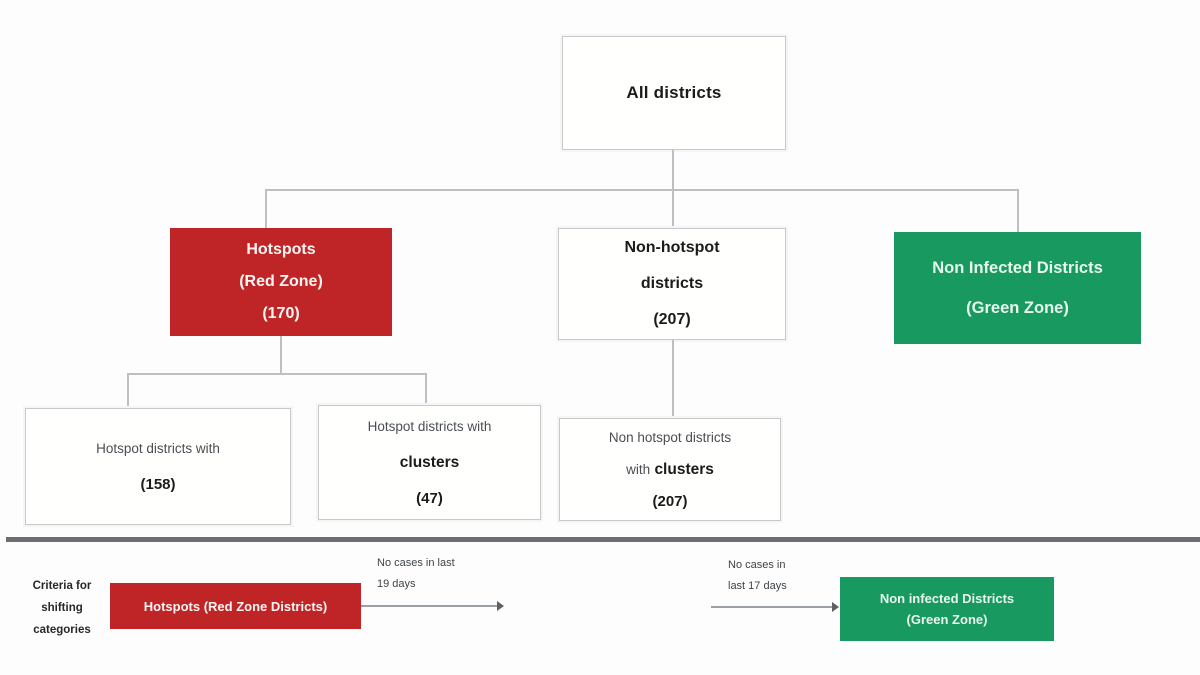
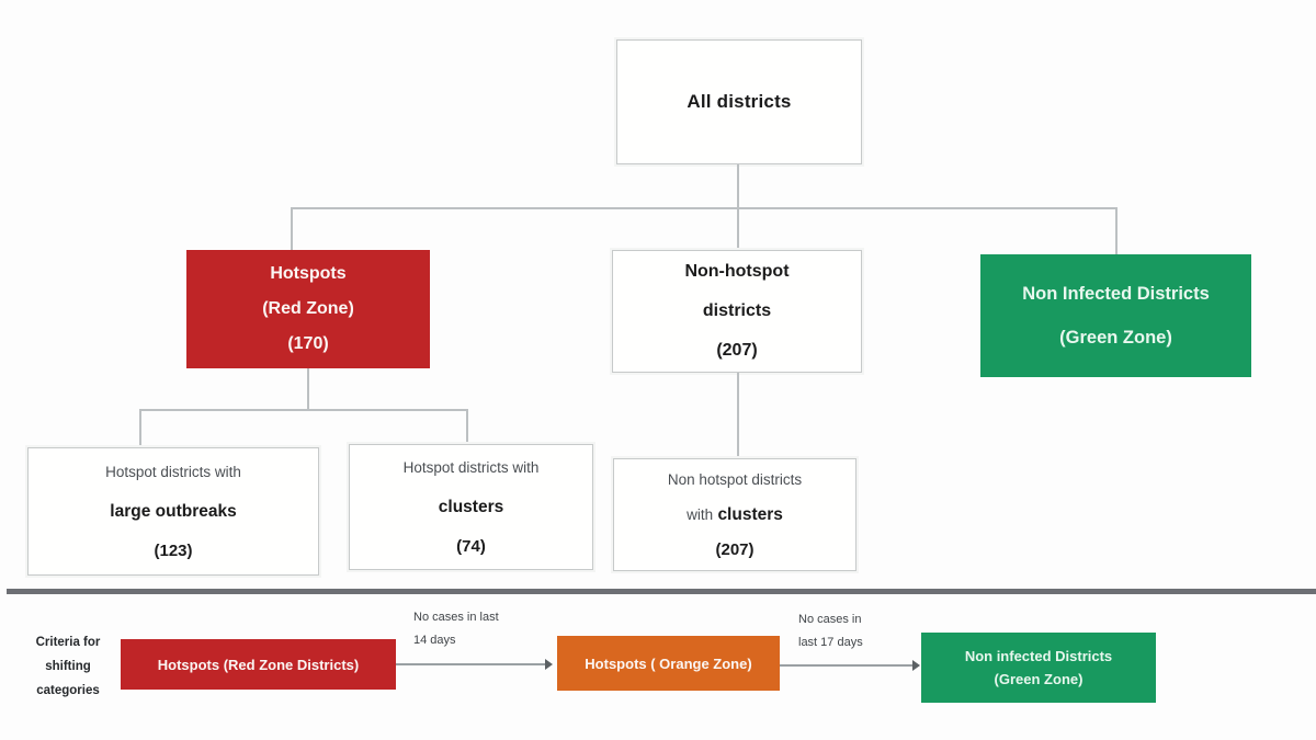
  All districts
  Hotspots
  (Red Zone)
  (170)
  Non-hotspot
  districts
  (207)
  Non Infected Districts
  (Green Zone)
  Hotspot districts with
+ large outbreaks
- (158)
+ (123)
  Hotspot districts with
  clusters
- (47)
+ (74)
  Non hotspot districts
  with clusters
  (207)
  Criteria for
  shifting
  categories
  Hotspots (Red Zone Districts)
  No cases in last
- 19 days
+ 14 days
+ Hotspots ( Orange Zone)
  No cases in
  last 17 days
  Non infected Districts
  (Green Zone)
